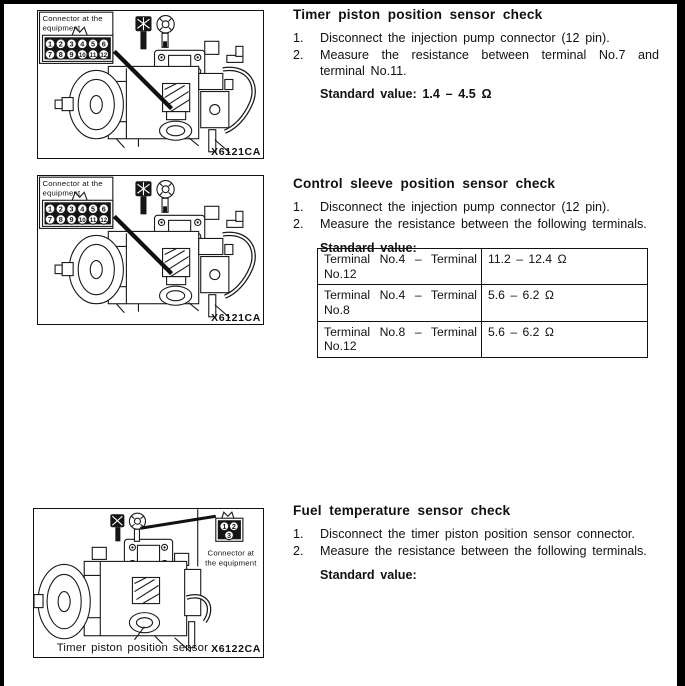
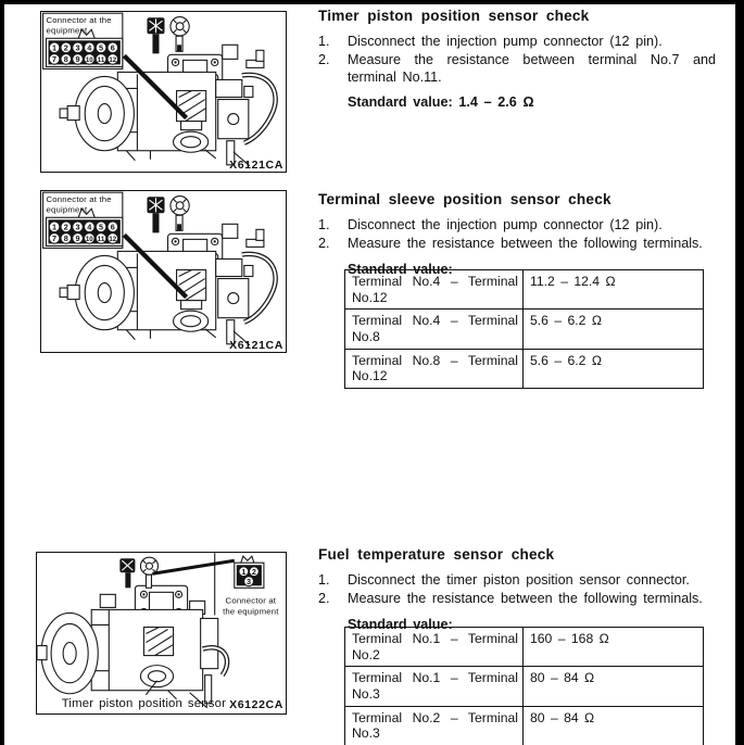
  X6121CA
  X6121CA
  1
  2
  3
  Connector at
  the equipment
  Timer piston position sensor
  X6122CA
  Timer piston position sensor check
  1.
  Disconnect the injection pump connector (12 pin).
  2.
  Measure the resistance between terminal No.7 and terminal No.11.
- Standard value: 1.4 – 4.5 Ω
+ Standard value: 1.4 – 2.6 Ω
- Control sleeve position sensor check
+ Terminal sleeve position sensor check
  1.
  Disconnect the injection pump connector (12 pin).
  2.
  Measure the resistance between the following terminals.
  Standard value:
  Terminal No.4 – Terminal No.12	11.2 – 12.4 Ω
  Terminal No.4 – Terminal No.8	5.6 – 6.2 Ω
  Terminal No.8 – Terminal No.12	5.6 – 6.2 Ω
  Fuel temperature sensor check
  1.
  Disconnect the timer piston position sensor connector.
  2.
  Measure the resistance between the following terminals.
  Standard value:
+ Terminal No.1 – Terminal No.2	160 – 168 Ω
+ Terminal No.1 – Terminal No.3	80 – 84 Ω
+ Terminal No.2 – Terminal No.3	80 – 84 Ω
